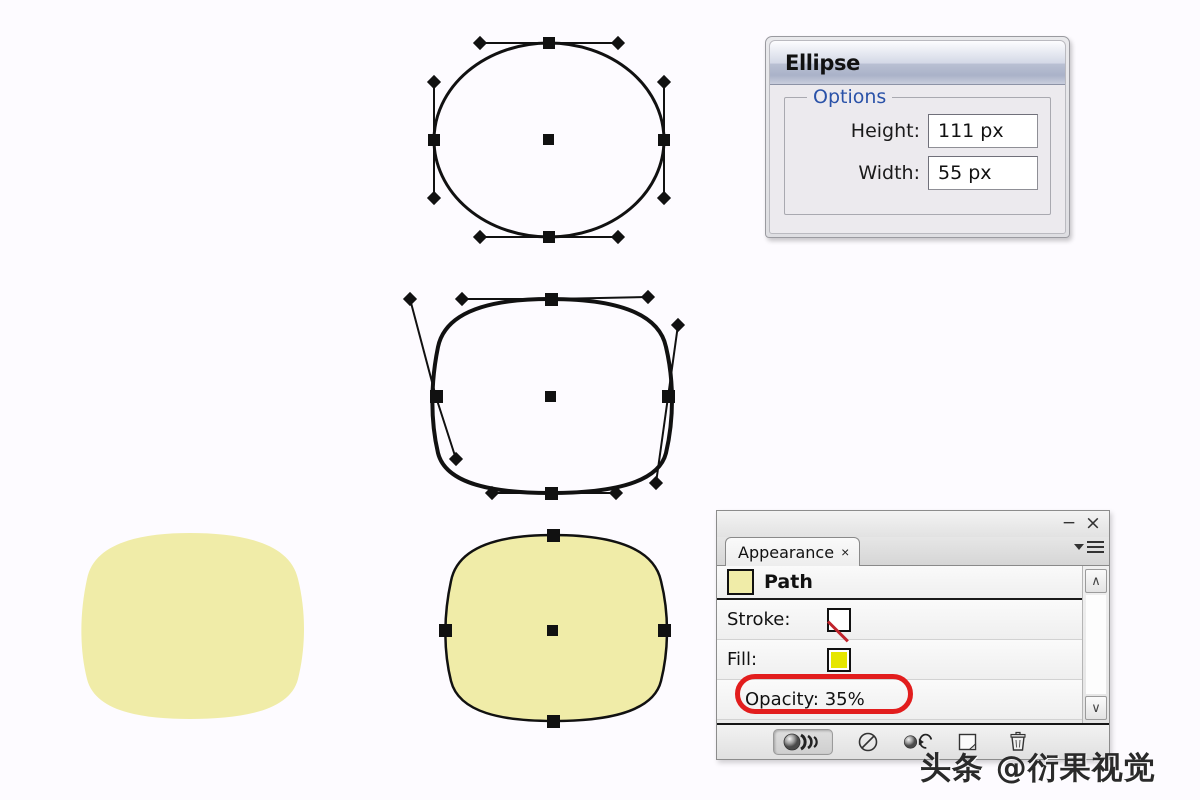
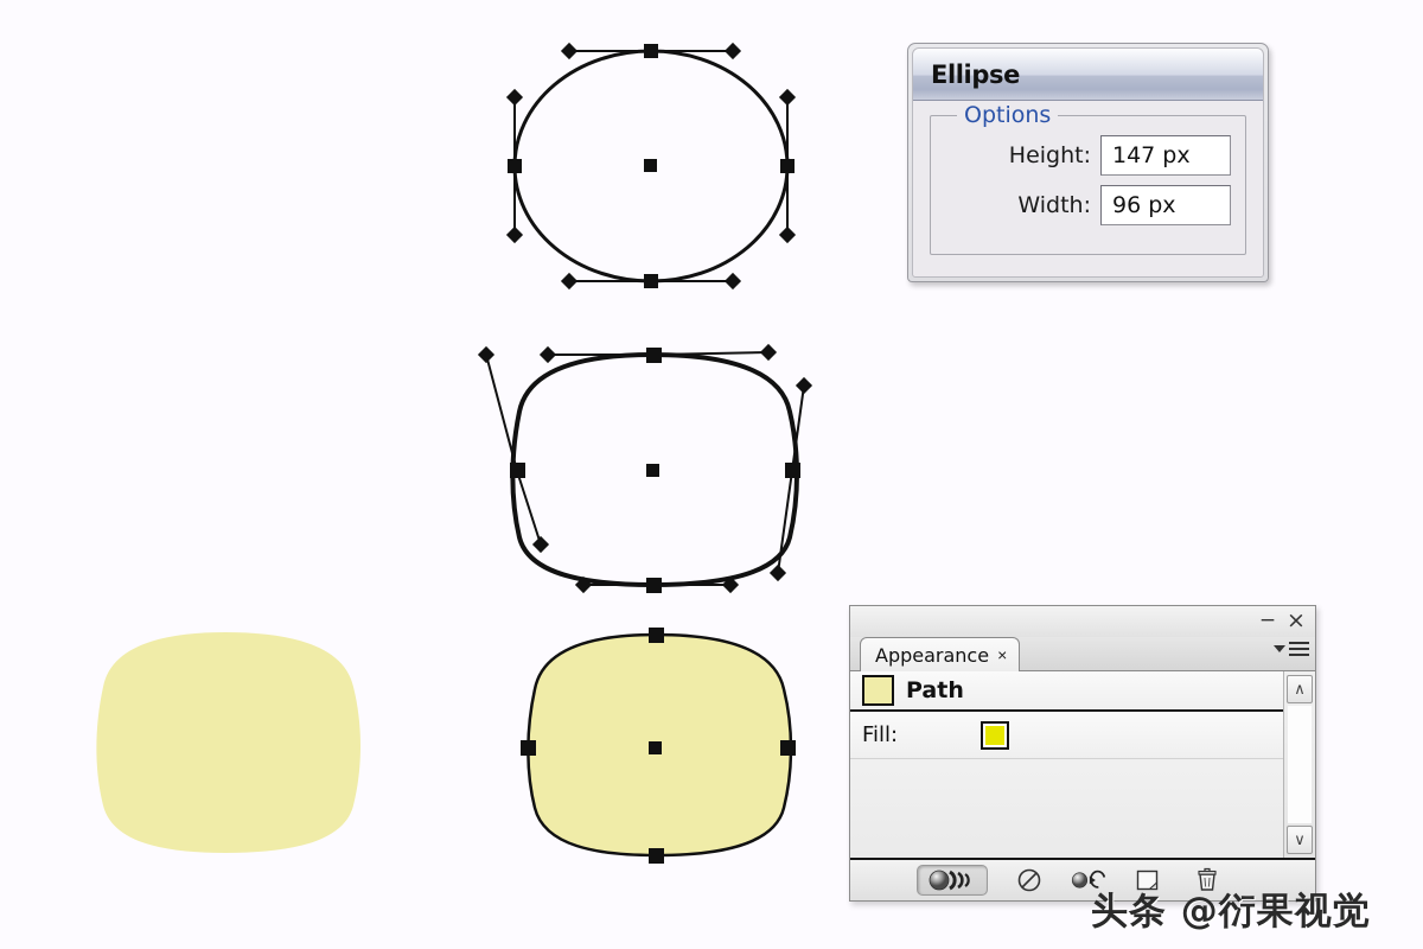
  Ellipse
  Options
  Height:
- 111 px
+ 147 px
  Width:
- 55 px
+ 96 px
  −
  ×
  Appearance
  ×
  Path
- Stroke:
  Fill:
- Opacity: 35%
  ∧
  ∨
  头条 @衍果视觉
